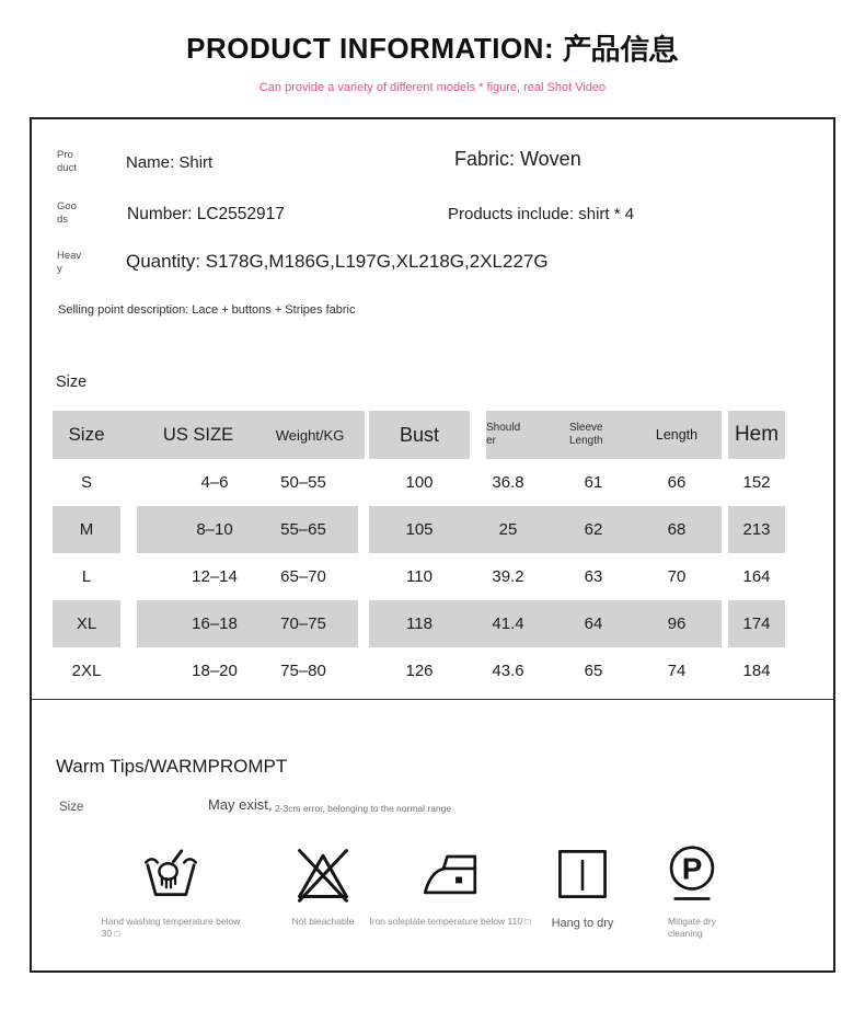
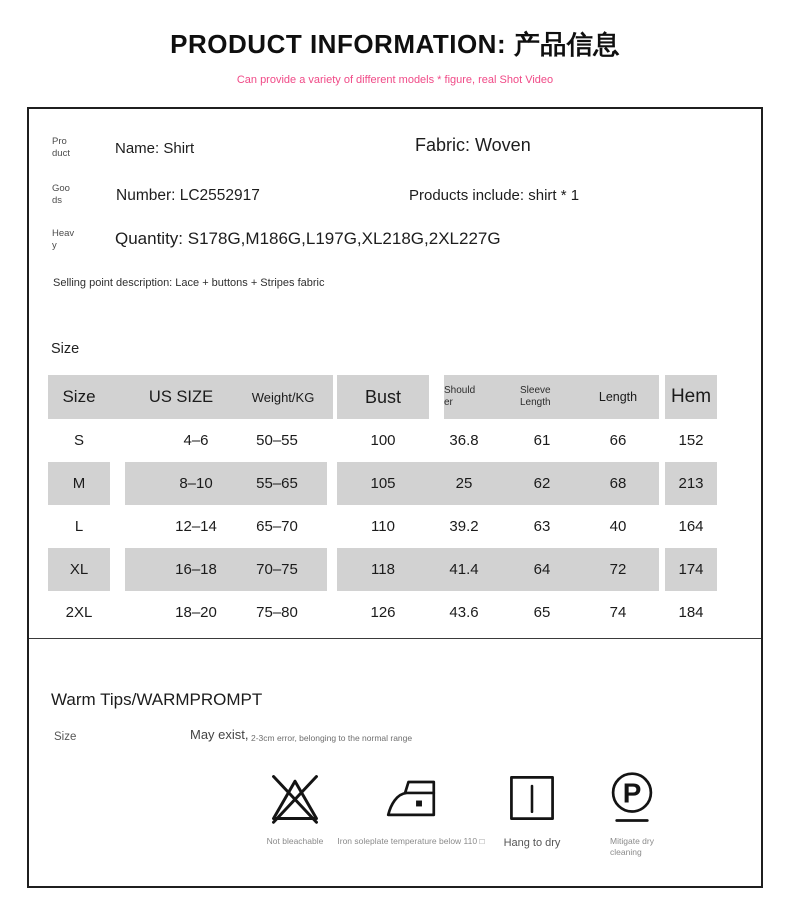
  PRODUCT INFORMATION: 产品信息
  Can provide a variety of different models * figure, real Shot Video
  Pro
  duct
  Name: Shirt
  Fabric: Woven
  Goo
  ds
  Number: LC2552917
- Products include: shirt * 4
+ Products include: shirt * 1
  Heav
  y
  Quantity: S178G,M186G,L197G,XL218G,2XL227G
  Selling point description: Lace + buttons + Stripes fabric
  Size
  Size
  US SIZE
  Weight/KG
  Bust
  Should
  er
  Sleeve
  Length
  Length
  Hem
  S
  4–6
  50–55
  100
  36.8
  61
  66
  152
  M
  8–10
  55–65
  105
  25
  62
  68
  213
  L
  12–14
  65–70
  110
  39.2
  63
- 70
+ 40
  164
  XL
  16–18
  70–75
  118
  41.4
  64
- 96
+ 72
  174
  2XL
  18–20
  75–80
  126
  43.6
  65
  74
  184
  Warm Tips/WARMPROMPT
  Size
  May exist,
  2-3cm error, belonging to the normal range
- Hand washing temperature below
- 30 □
  Not bleachable
  Iron soleplate temperature below 110 □
  Hang to dry
  P
  Mitigate dry
  cleaning
